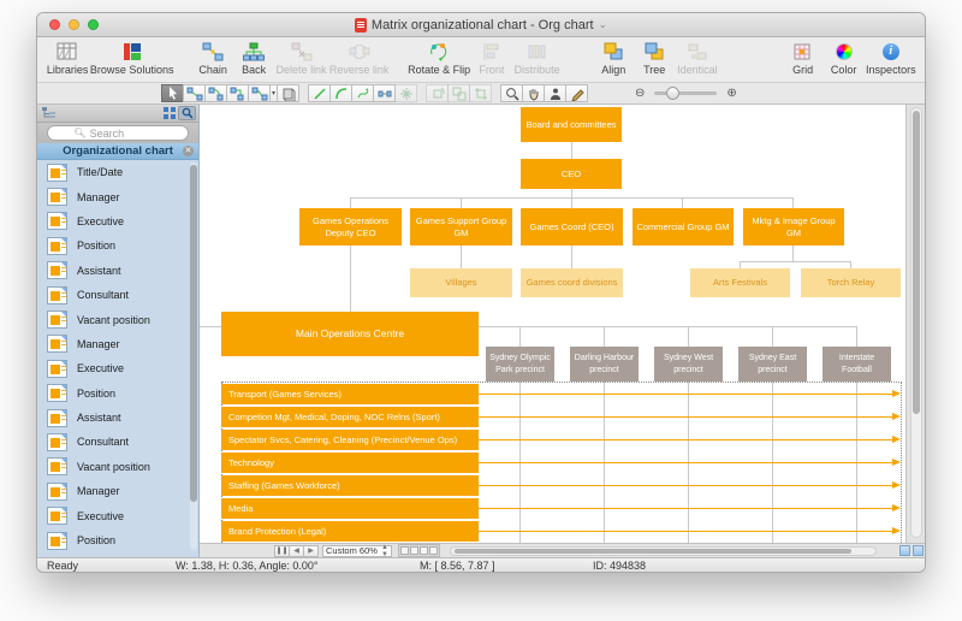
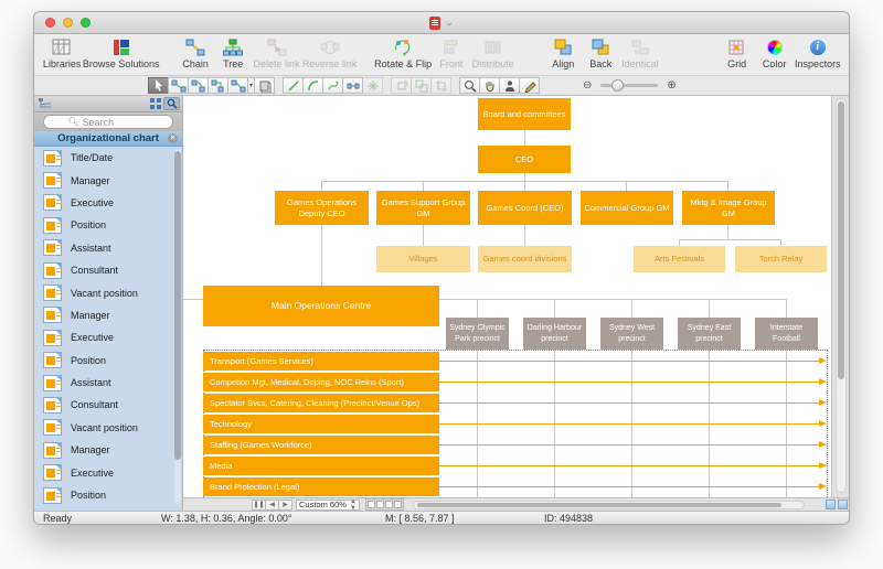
- Matrix organizational chart - Org chart
  ⌄
  Libraries
  Browse Solutions
  Chain
- Back
+ Tree
  Delete link
  Reverse link
  Rotate & Flip
  Front
  Distribute
  Align
- Tree
+ Back
  Identical
  Grid
  Color
  i
  Inspectors
  ⊖
  ⊕
  🔍︎
  Search
  Organizational chart
  Title/Date
  Manager
  Executive
  Position
  Assistant
  Consultant
  Vacant position
  Manager
  Executive
  Position
  Assistant
  Consultant
  Vacant position
  Manager
  Executive
  Position
  Board and committees
  CEO
  Games Operations Deputy CEO
  Games Support Group GM
  Games Coord (CEO)
  Commercial Group GM
  Mktg & Image Group GM
  Villages
  Games coord divisions
  Arts Festivals
  Torch Relay
  Main Operations Centre
  Transport (Games Services)
  Competion Mgt, Medical, Doping, NOC Relns (Sport)
  Spectator Svcs, Catering, Cleaning (Precinct/Venue Ops)
  Technology
  Staffing (Games Workforce)
  Media
  Brand Protection (Legal)
  Custom 60%
  Ready
  W: 1.38, H: 0.36, Angle: 0.00°
  M: [ 8.56, 7.87 ]
  ID: 494838
